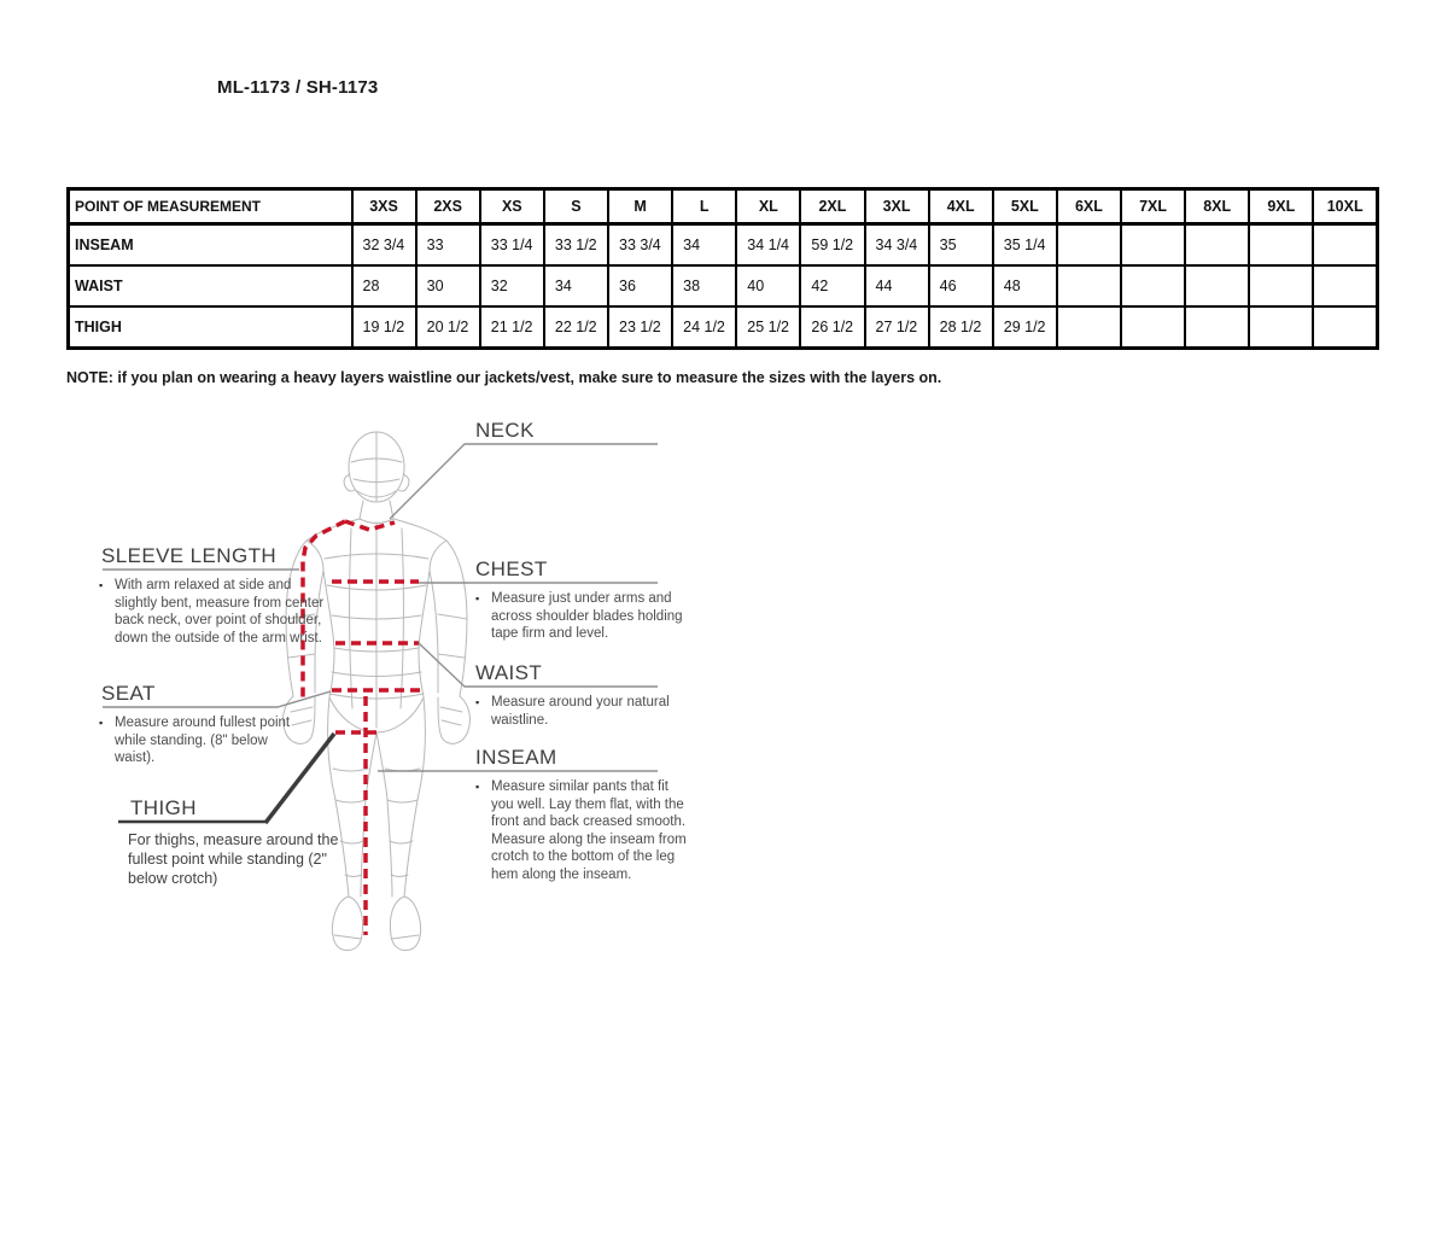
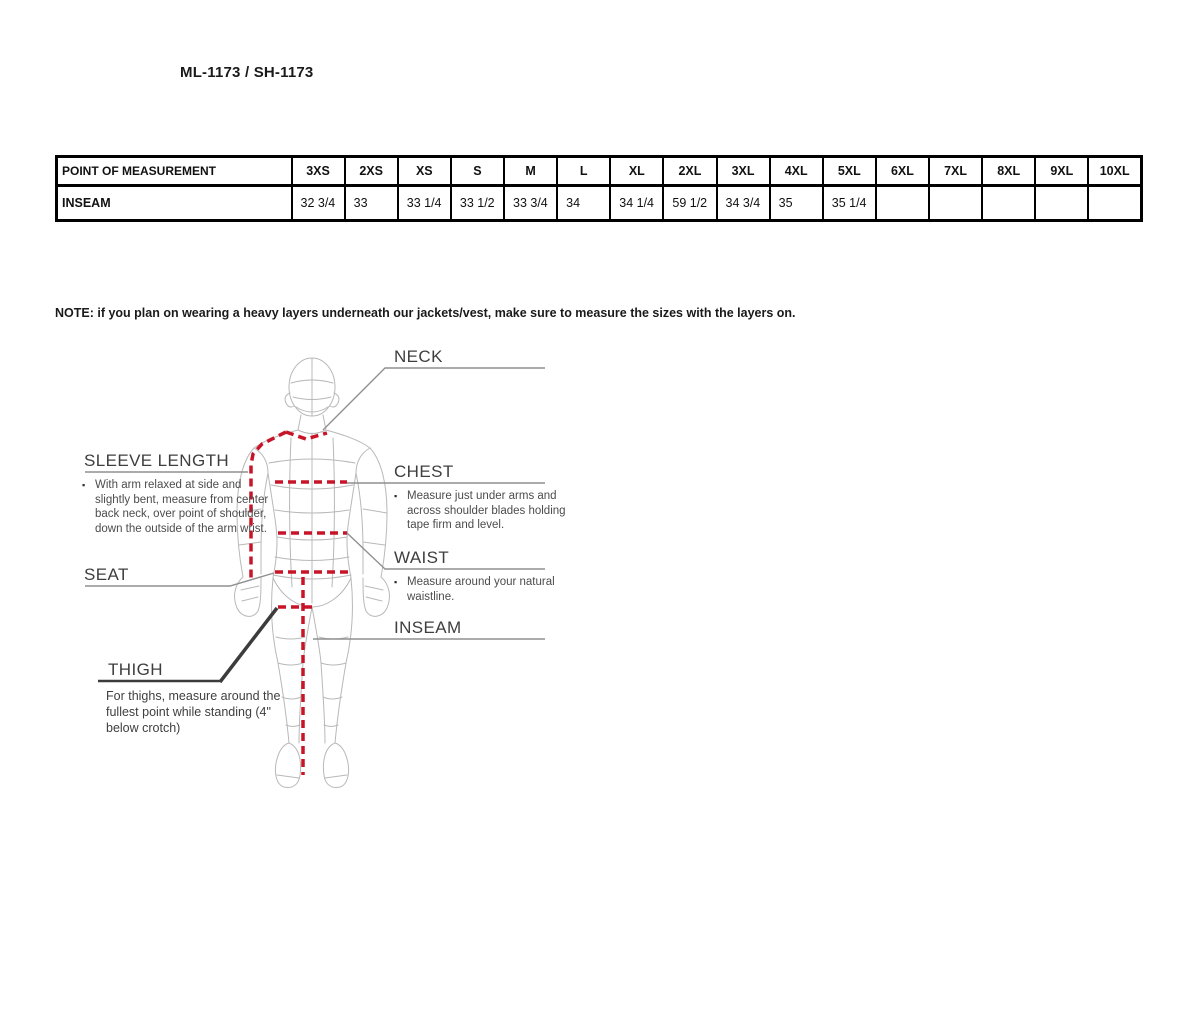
  ML-1173 / SH-1173
  POINT OF MEASUREMENT	3XS	2XS	XS	S	M	L	XL	2XL	3XL	4XL	5XL	6XL	7XL	8XL	9XL	10XL
  INSEAM	32 3/4	33	33 1/4	33 1/2	33 3/4	34	34 1/4	59 1/2	34 3/4	35	35 1/4
- WAIST	28	30	32	34	36	38	40	42	44	46	48
- THIGH	19 1/2	20 1/2	21 1/2	22 1/2	23 1/2	24 1/2	25 1/2	26 1/2	27 1/2	28 1/2	29 1/2
- NOTE: if you plan on wearing a heavy layers waistline our jackets/vest, make sure to measure the sizes with the layers on.
+ NOTE: if you plan on wearing a heavy layers underneath our jackets/vest, make sure to measure the sizes with the layers on.
  NECK
  CHEST
  Measure just under arms and across shoulder blades holding tape firm and level.
  WAIST
  Measure around your natural waistline.
  INSEAM
- Measure similar pants that fit you well. Lay them flat, with the front and back creased smooth. Measure along the inseam from crotch to the bottom of the leg hem along the inseam.
  SLEEVE LENGTH
  With arm relaxed at side and slightly bent, measure from center back neck, over point of shoulder, down the outside of the arm wrist.
  SEAT
- Measure around fullest point while standing. (8" below waist).
  THIGH
- For thighs, measure around the fullest point while standing (2" below crotch)
+ For thighs, measure around the fullest point while standing (4" below crotch)
